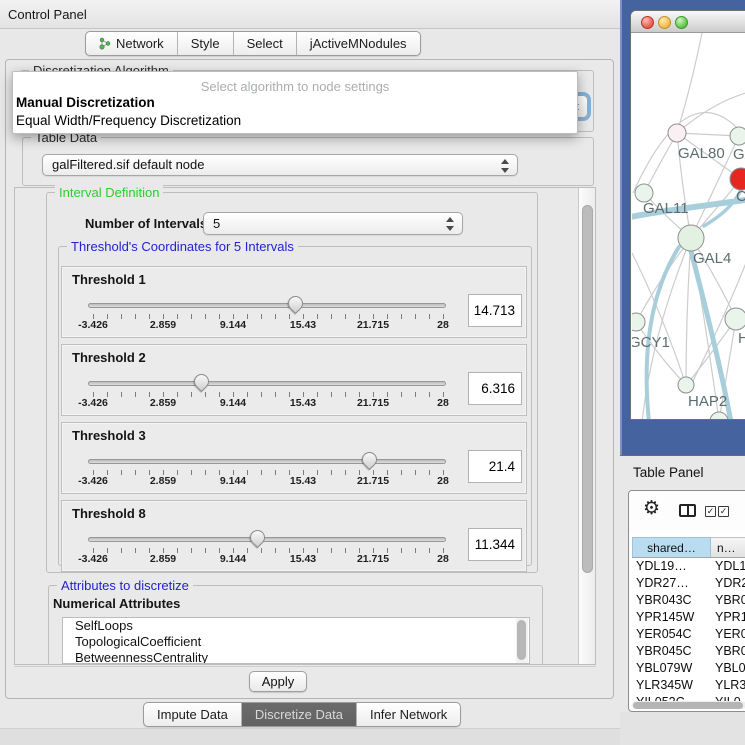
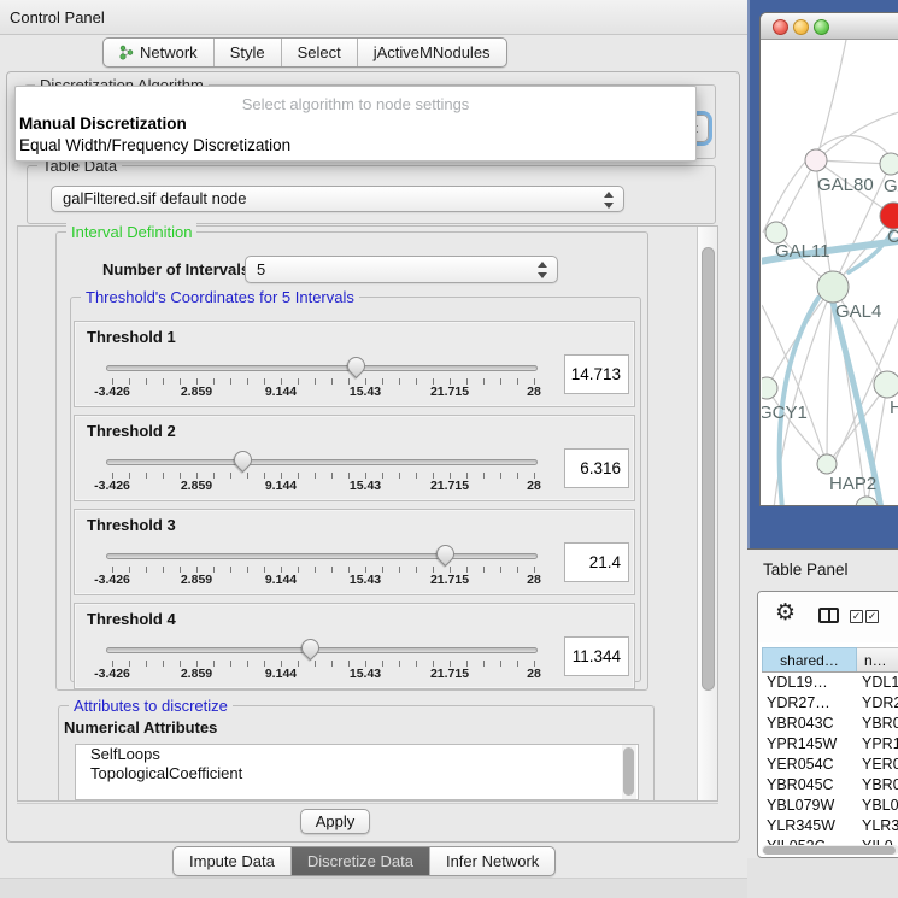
  Control Panel
  Network
  Style
  Select
  jActiveMNodules
  Table Data
  galFiltered.sif default node
  Interval Definition
  Number of Interval
  5
  Threshold's Coordinates for 5 Intervals
  Threshold 1
  -3.426
  2.859
  9.144
  15.43
  21.715
  28
  14.713
  Threshold 2
  -3.426
  2.859
  9.144
  15.43
  21.715
  28
  6.316
  Threshold 3
  -3.426
  2.859
  9.144
  15.43
  21.715
  28
  21.4
- Threshold 8
+ Threshold 4
  -3.426
  2.859
  9.144
  15.43
  21.715
  28
  11.344
  Attributes to discretize
  Numerical Attributes
  SelfLoops
  TopologicalCoefficient
- BetweennessCentrality
  Apply
  Impute Data
  Discretize Data
  Infer Network
  Select algorithm to node settings
  Manual Discretization
  Equal Width/Frequency Discretization
  GAL80
  C
  GAL11
  GAL4
  GCY1
  H
  HAP2
  Table Panel
  ⚙
  ✓
  ✓
  shared…
  n…
  YDL19…
  YDL1
  YDR27…
  YDR
  YBR043C
  YBR0
  YPR145W
  YPR1
  YER054C
  YER0
  YBR045C
  YBR0
  YBL079W
  YBL0
  YLR345W
  YLR3
